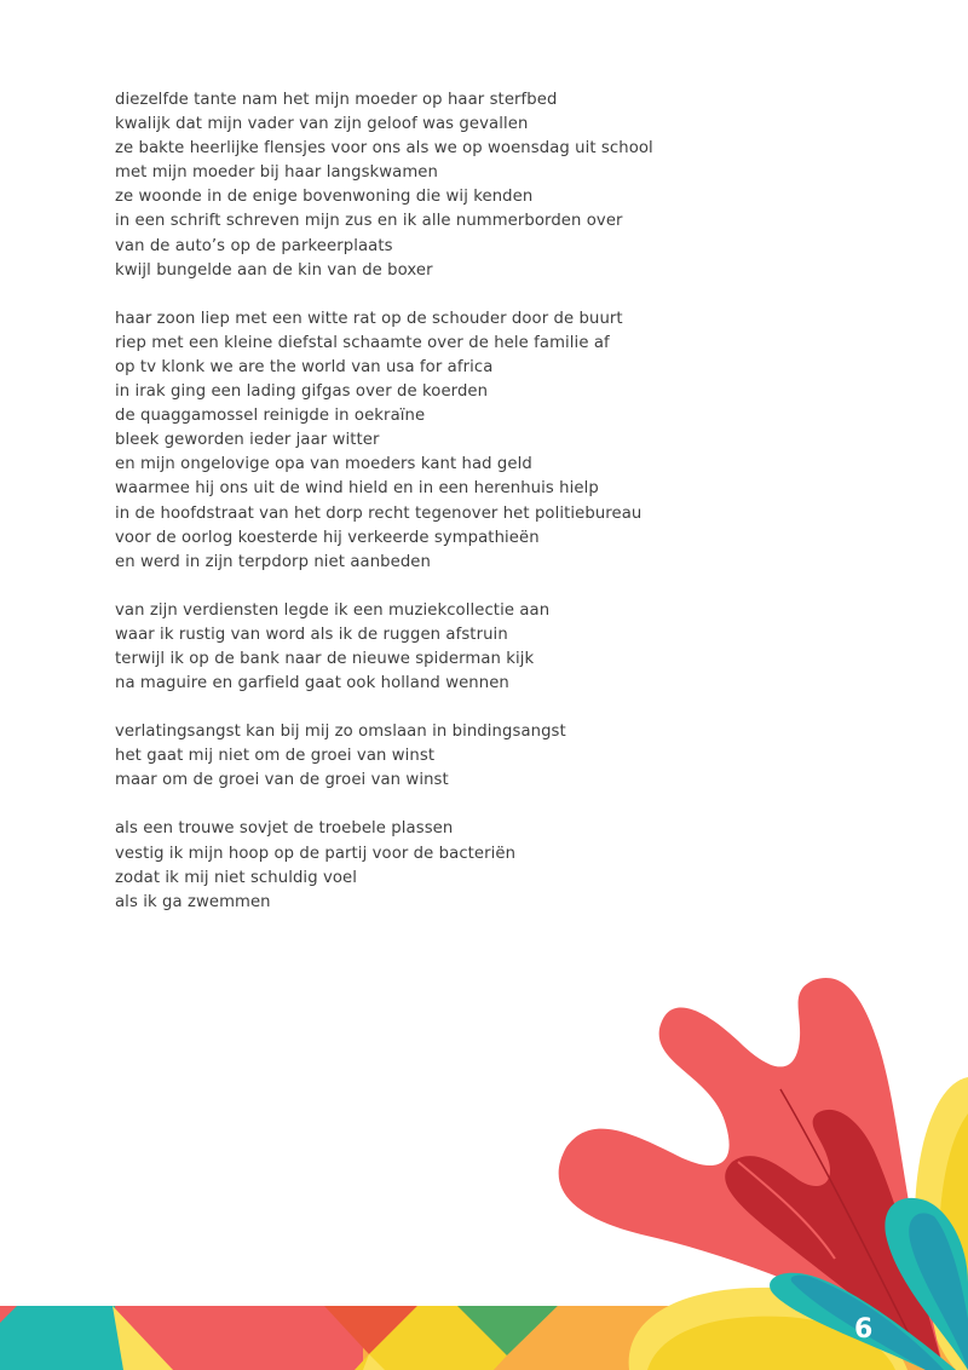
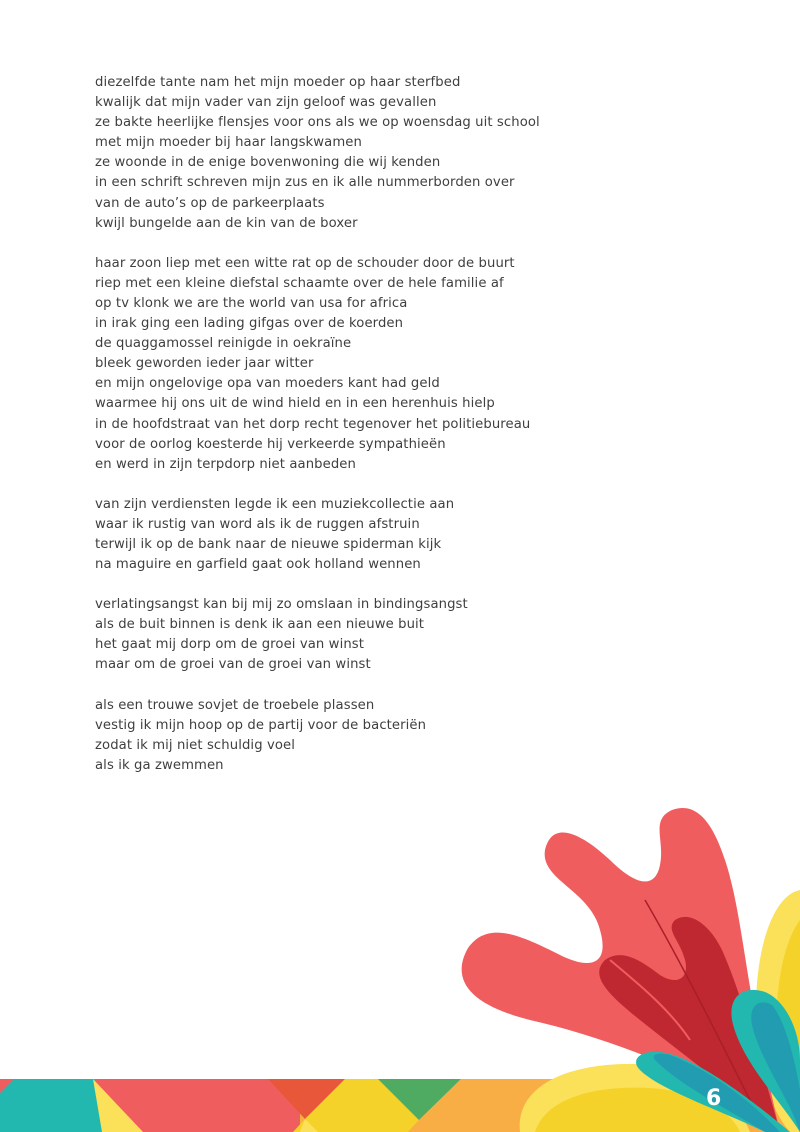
  diezelfde tante nam het mijn moeder op haar sterfbed
  kwalijk dat mijn vader van zijn geloof was gevallen
  ze bakte heerlijke flensjes voor ons als we op woensdag uit school
  met mijn moeder bij haar langskwamen
  ze woonde in de enige bovenwoning die wij kenden
  in een schrift schreven mijn zus en ik alle nummerborden over
  van de auto’s op de parkeerplaats
  kwijl bungelde aan de kin van de boxer
  haar zoon liep met een witte rat op de schouder door de buurt
  riep met een kleine diefstal schaamte over de hele familie af
  op tv klonk we are the world van usa for africa
  in irak ging een lading gifgas over de koerden
  de quaggamossel reinigde in oekraïne
  bleek geworden ieder jaar witter
  en mijn ongelovige opa van moeders kant had geld
  waarmee hij ons uit de wind hield en in een herenhuis hielp
  in de hoofdstraat van het dorp recht tegenover het politiebureau
  voor de oorlog koesterde hij verkeerde sympathieën
  en werd in zijn terpdorp niet aanbeden
  van zijn verdiensten legde ik een muziekcollectie aan
  waar ik rustig van word als ik de ruggen afstruin
  terwijl ik op de bank naar de nieuwe spiderman kijk
  na maguire en garfield gaat ook holland wennen
  verlatingsangst kan bij mij zo omslaan in bindingsangst
+ als de buit binnen is denk ik aan een nieuwe buit
- het gaat mij niet om de groei van winst
+ het gaat mij dorp om de groei van winst
  maar om de groei van de groei van winst
  als een trouwe sovjet de troebele plassen
  vestig ik mijn hoop op de partij voor de bacteriën
  zodat ik mij niet schuldig voel
  als ik ga zwemmen
  6
